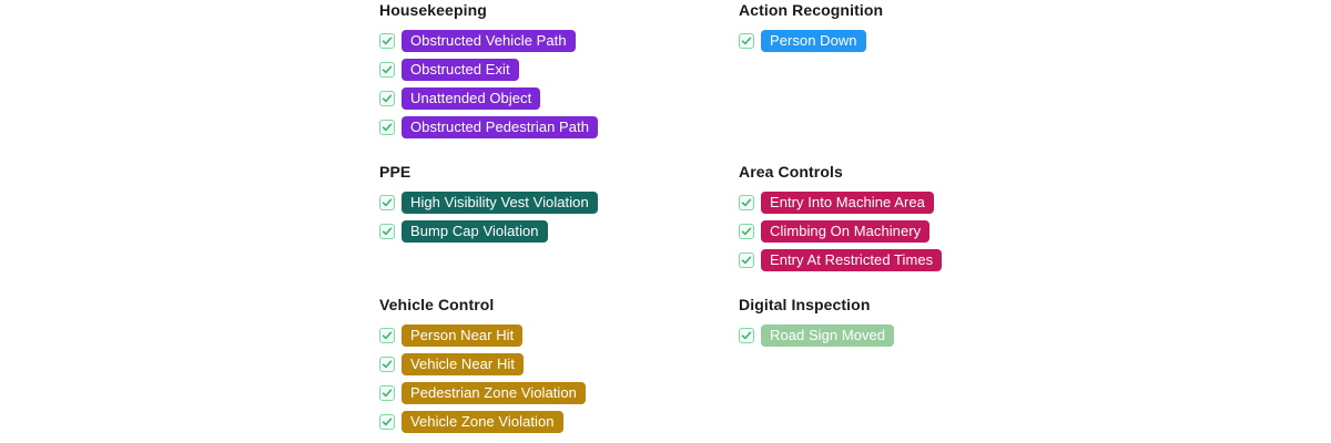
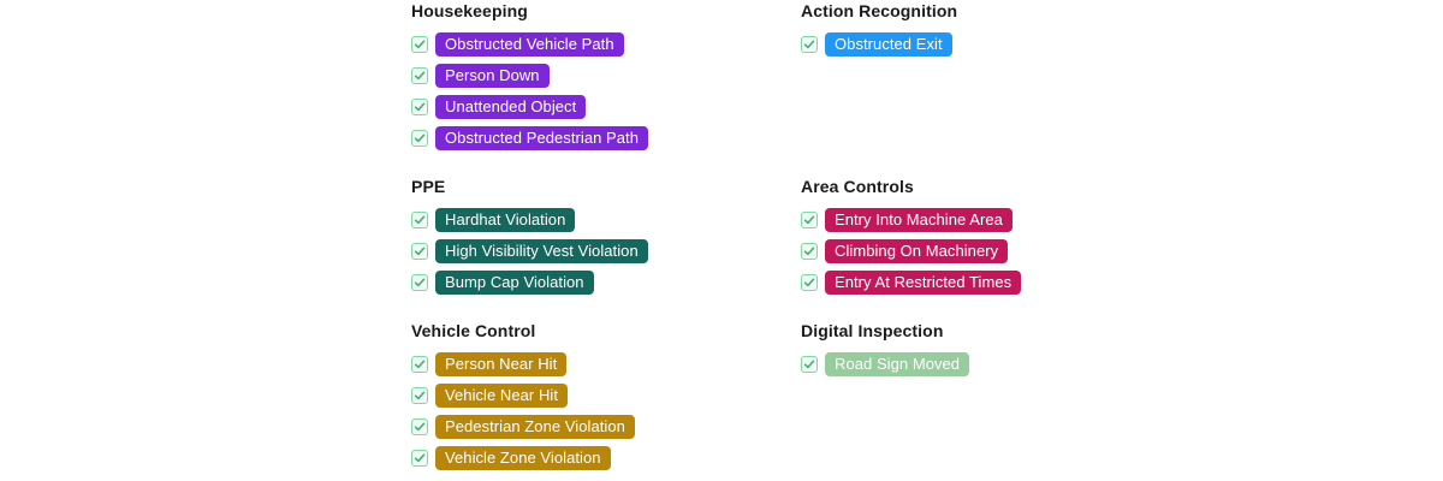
  Housekeeping
  Obstructed Vehicle Path
- Obstructed Exit
+ Person Down
  Unattended Object
  Obstructed Pedestrian Path
  PPE
+ Hardhat Violation
  High Visibility Vest Violation
  Bump Cap Violation
  Vehicle Control
  Person Near Hit
  Vehicle Near Hit
  Pedestrian Zone Violation
  Vehicle Zone Violation
  Action Recognition
- Person Down
+ Obstructed Exit
  Area Controls
  Entry Into Machine Area
  Climbing On Machinery
  Entry At Restricted Times
  Digital Inspection
  Road Sign Moved
